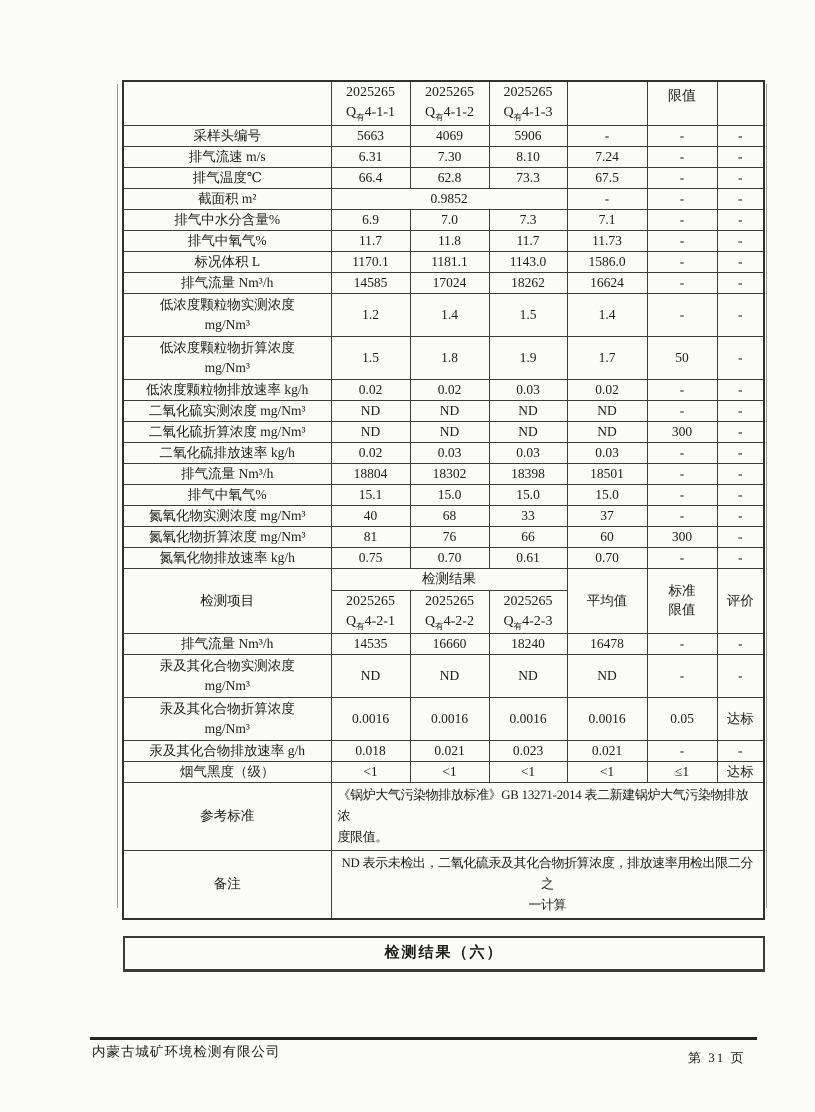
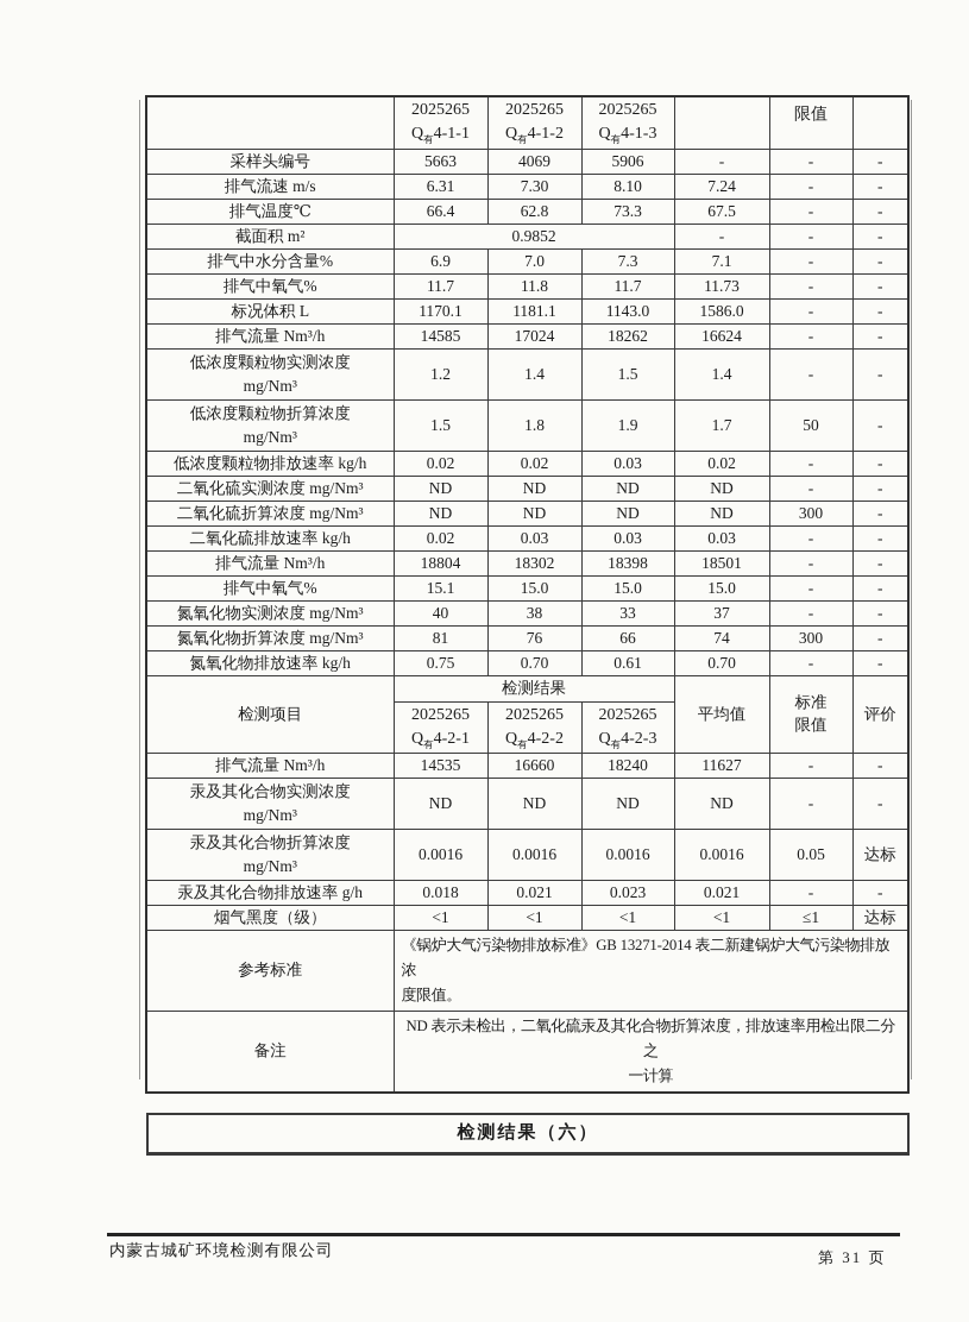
  	2025265 Q有4-1-1	2025265 Q有4-1-2	2025265 Q有4-1-3		限值
  采样头编号	5663	4069	5906	-	-	-
  排气流速 m/s	6.31	7.30	8.10	7.24	-	-
  排气温度℃	66.4	62.8	73.3	67.5	-	-
  截面积 m²	0.9852	-	-	-
  排气中水分含量%	6.9	7.0	7.3	7.1	-	-
  排气中氧气%	11.7	11.8	11.7	11.73	-	-
  标况体积 L	1170.1	1181.1	1143.0	1586.0	-	-
  排气流量 Nm³/h	14585	17024	18262	16624	-	-
  低浓度颗粒物实测浓度 mg/Nm³	1.2	1.4	1.5	1.4	-	-
  低浓度颗粒物折算浓度 mg/Nm³	1.5	1.8	1.9	1.7	50	-
  低浓度颗粒物排放速率 kg/h	0.02	0.02	0.03	0.02	-	-
  二氧化硫实测浓度 mg/Nm³	ND	ND	ND	ND	-	-
  二氧化硫折算浓度 mg/Nm³	ND	ND	ND	ND	300	-
  二氧化硫排放速率 kg/h	0.02	0.03	0.03	0.03	-	-
  排气流量 Nm³/h	18804	18302	18398	18501	-	-
  排气中氧气%	15.1	15.0	15.0	15.0	-	-
- 氮氧化物实测浓度 mg/Nm³	40	68	33	37	-	-
+ 氮氧化物实测浓度 mg/Nm³	40	38	33	37	-	-
- 氮氧化物折算浓度 mg/Nm³	81	76	66	60	300	-
+ 氮氧化物折算浓度 mg/Nm³	81	76	66	74	300	-
  氮氧化物排放速率 kg/h	0.75	0.70	0.61	0.70	-	-
  检测项目	检测结果	平均值	标准限值	评价
  2025265 Q有4-2-1	2025265 Q有4-2-2	2025265 Q有4-2-3
- 排气流量 Nm³/h	14535	16660	18240	16478	-	-
+ 排气流量 Nm³/h	14535	16660	18240	11627	-	-
  汞及其化合物实测浓度 mg/Nm³	ND	ND	ND	ND	-	-
  汞及其化合物折算浓度 mg/Nm³	0.0016	0.0016	0.0016	0.0016	0.05	达标
  汞及其化合物排放速率 g/h	0.018	0.021	0.023	0.021	-	-
  烟气黑度（级）	<1	<1	<1	<1	≤1	达标
  参考标准	《锅炉大气污染物排放标准》GB 13271-2014 表二新建锅炉大气污染物排放浓 度限值。
  备注	ND 表示未检出，二氧化硫汞及其化合物折算浓度，排放速率用检出限二分之 一计算
  检测结果（六）
  内蒙古城矿环境检测有限公司
  第 31 页
